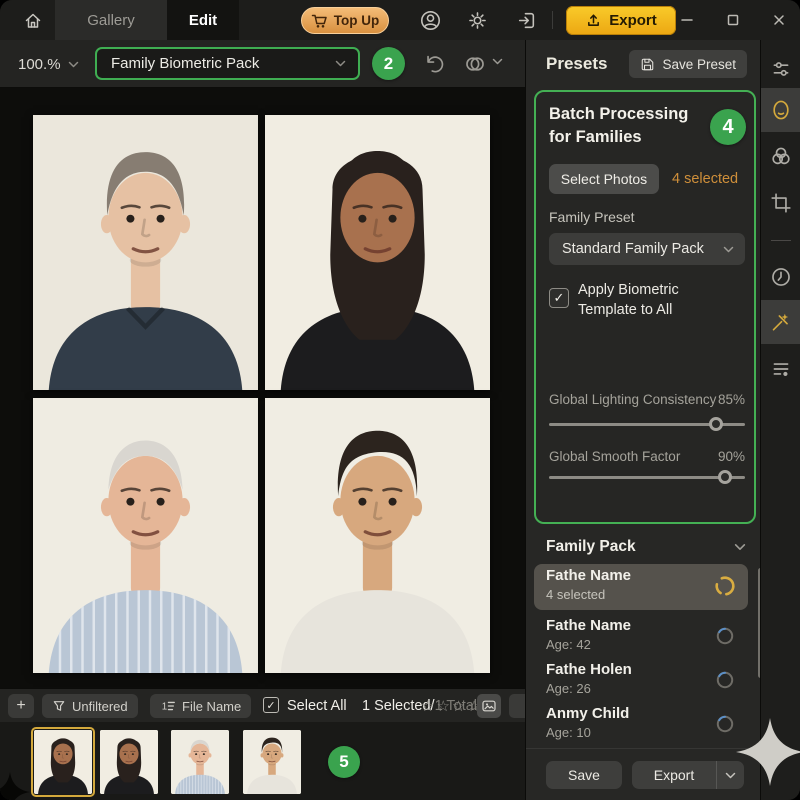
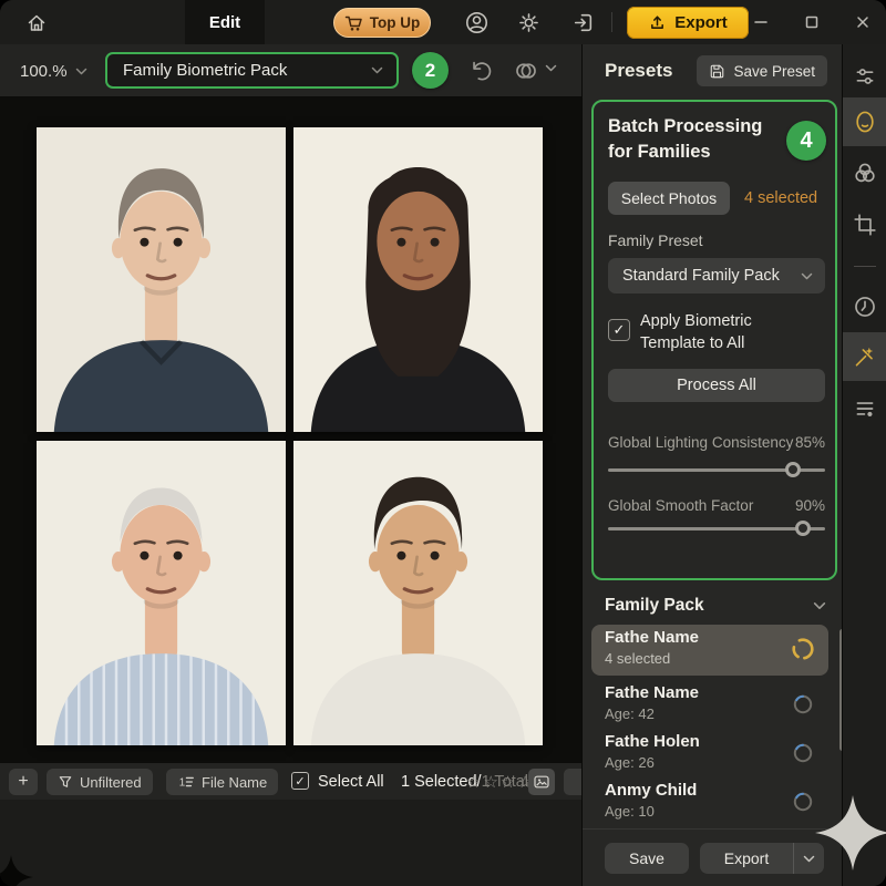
- Gallery
  Edit
  Top Up
  Export
  100.%
  Family Biometric Pack
  2
  +
  Unfiltered
  1
  File Name
  ✓
  Select All
  1 Selected/
  1 Total
  ☆
  ☆
  ☆
  ☆
- 5
  Presets
  Save Preset
  Batch Processing for Families
  4
  Select Photos
  4 selected
  Family Preset
  Standard Family Pack
  ✓
  Apply Biometric Template to All
+ Process All
  Global Lighting Consistency
  85%
  Global Smooth Factor
  90%
  Family Pack
  Fathe Name
  4 selected
  Fathe Name
  Age: 42
  Fathe Holen
  Age: 26
  Anmy Child
  Age: 10
  Save
  Export
